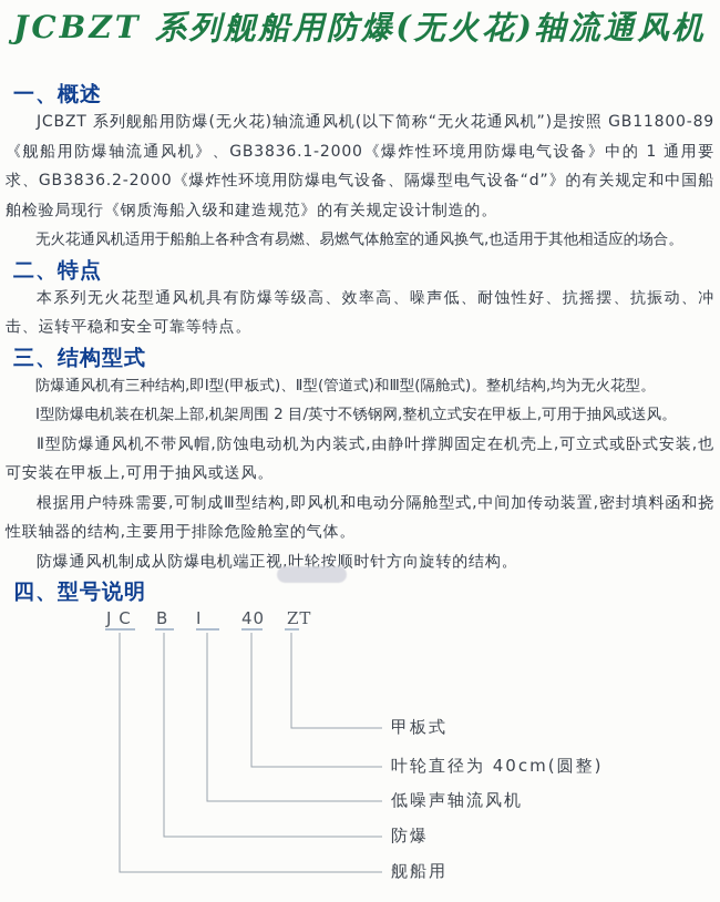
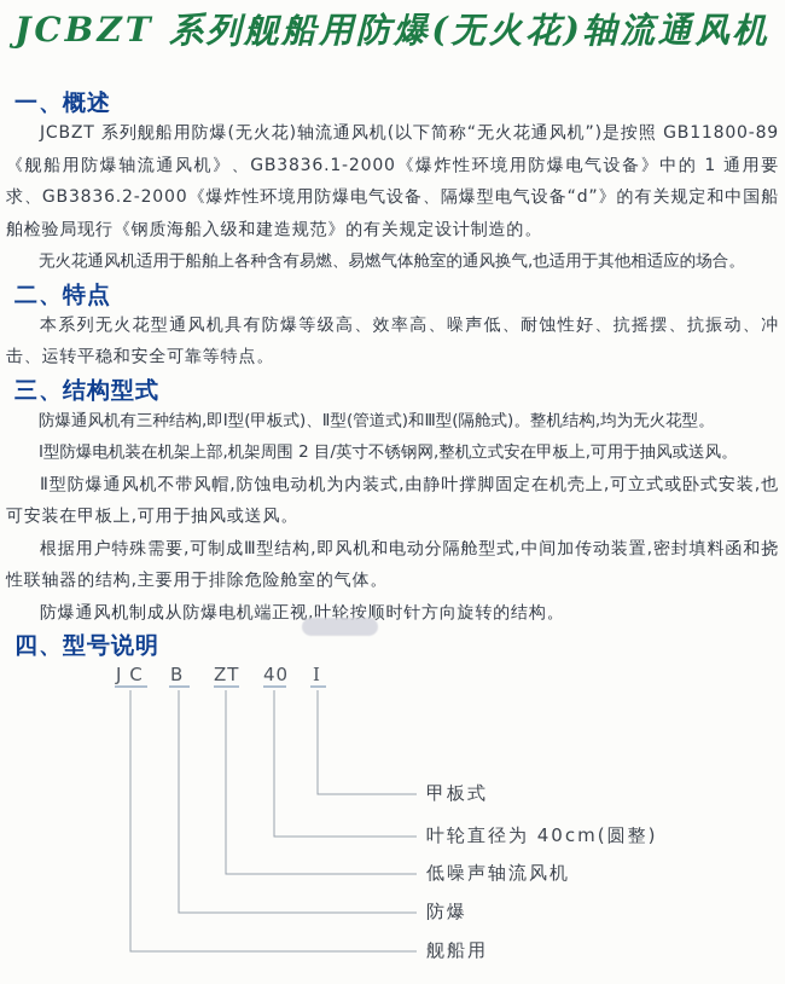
  JCBZT 系列舰船用防爆(无火花)轴流通风机
  一、概述
  JCBZT 系列舰船用防爆(无火花)轴流通风机(以下简称“无火花通风机”)是按照 GB11800-89《舰船用防爆轴流通风机》、GB3836.1-2000《爆炸性环境用防爆电气设备》中的 1 通用要求、GB3836.2-2000《爆炸性环境用防爆电气设备、隔爆型电气设备“d”》的有关规定和中国船舶检验局现行《钢质海船入级和建造规范》的有关规定设计制造的。
  无火花通风机适用于船舶上各种含有易燃、易燃气体舱室的通风换气,也适用于其他相适应的场合。
  二、特点
  本系列无火花型通风机具有防爆等级高、效率高、噪声低、耐蚀性好、抗摇摆、抗振动、冲击、运转平稳和安全可靠等特点。
  三、结构型式
  防爆通风机有三种结构,即Ⅰ型(甲板式)、Ⅱ型(管道式)和Ⅲ型(隔舱式)。整机结构,均为无火花型。
  Ⅰ型防爆电机装在机架上部,机架周围 2 目/英寸不锈钢网,整机立式安在甲板上,可用于抽风或送风。
  Ⅱ型防爆通风机不带风帽,防蚀电动机为内装式,由静叶撑脚固定在机壳上,可立式或卧式安装,也可安装在甲板上,可用于抽风或送风。
  根据用户特殊需要,可制成Ⅲ型结构,即风机和电动分隔舱型式,中间加传动装置,密封填料函和挠性联轴器的结构,主要用于排除危险舱室的气体。
  防爆通风机制成从防爆电机端正视,叶轮按顺时针方向旋转的结构。
  四、型号说明
  J C
  B
- Ⅰ
+ ZT
  40
- ZT
+ Ⅰ
  甲板式
  叶轮直径为 40cm(圆整)
  低噪声轴流风机
  防爆
  舰船用
